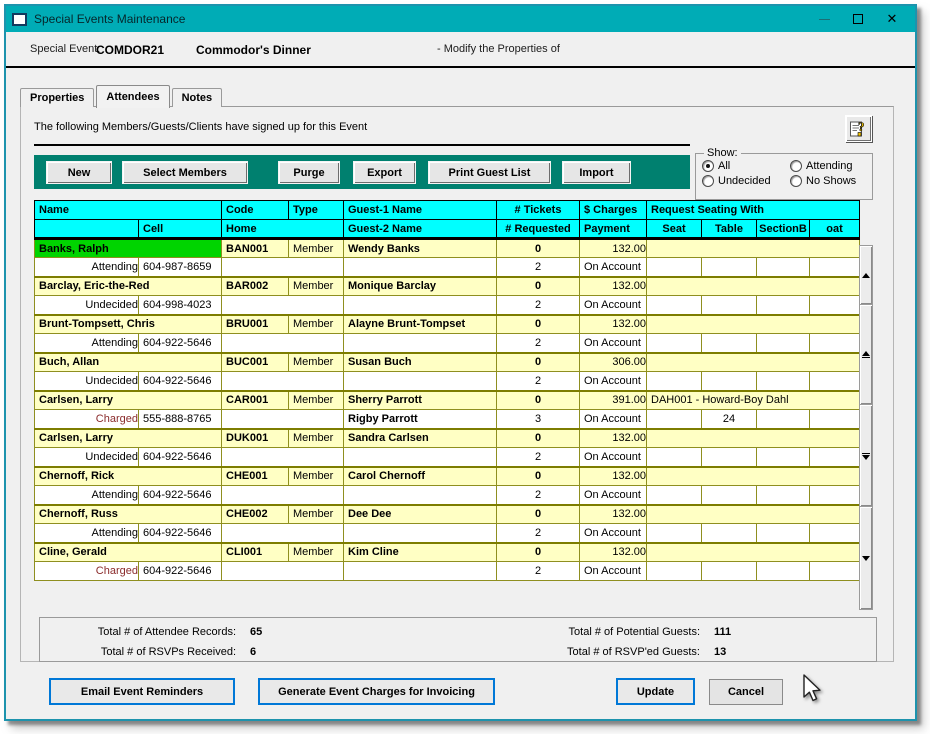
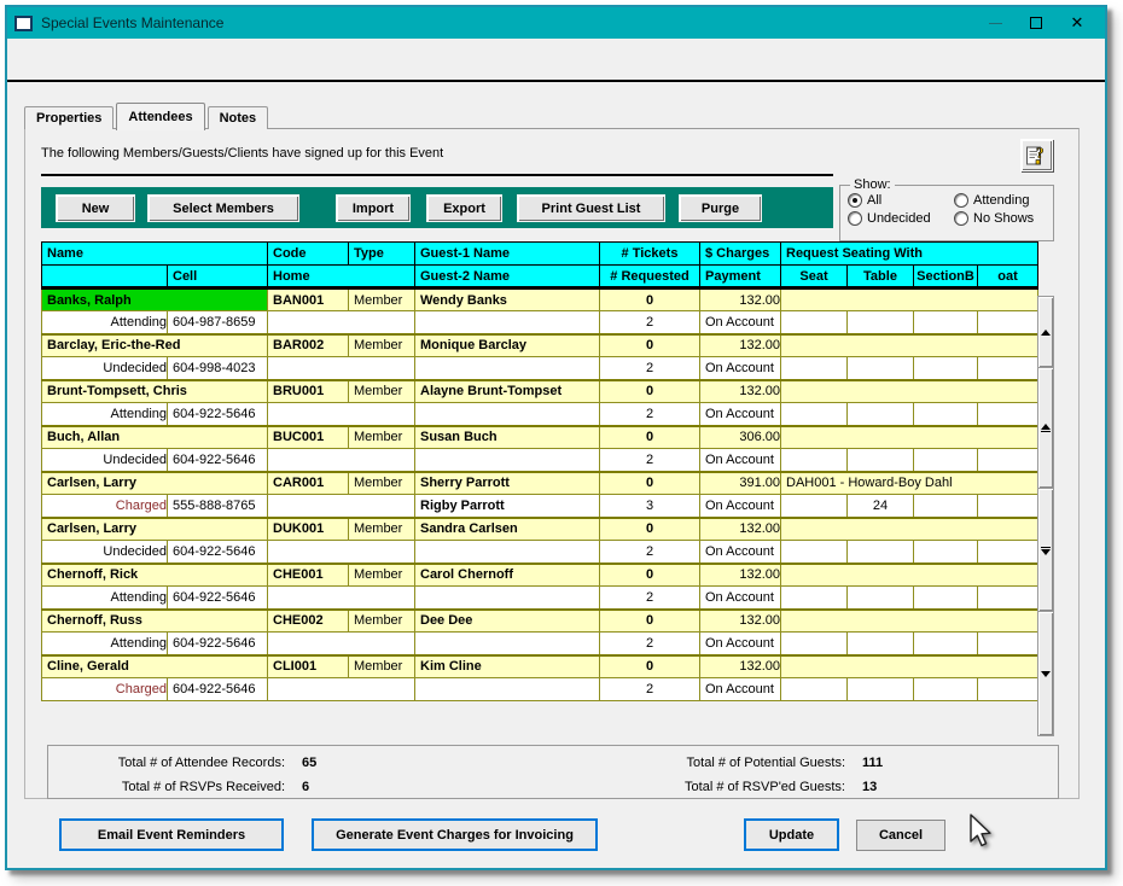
  Special Events Maintenance
  ✕
- Special Event:
- COMDOR21
- Commodor's Dinner
- - Modify the Properties of
  Properties
  Attendees
  Notes
  The following Members/Guests/Clients have signed up for this Event
  ?
  New
  Select Members
- Purge
+ Import
  Export
  Print Guest List
- Import
+ Purge
  Show:
  All
  Attending
  Undecided
  No Shows
  Name	Code	Type	Guest-1 Name	# Tickets	$ Charges	Request Seating With
  	Cell	Home	Guest-2 Name	# Requested	Payment	Seat	Table	SectionB	oat
  Banks, Ralph	BAN001	Member	Wendy Banks	0	132.00
  Attending	604-987-8659			2	On Account
  Barclay, Eric-the-Red	BAR002	Member	Monique Barclay	0	132.00
  Undecided	604-998-4023			2	On Account
  Brunt-Tompsett, Chris	BRU001	Member	Alayne Brunt-Tompset	0	132.00
  Attending	604-922-5646			2	On Account
  Buch, Allan	BUC001	Member	Susan Buch	0	306.00
  Undecided	604-922-5646			2	On Account
  Carlsen, Larry	CAR001	Member	Sherry Parrott	0	391.00	DAH001 - Howard-Boy Dahl
  Charged	555-888-8765		Rigby Parrott	3	On Account		24
  Carlsen, Larry	DUK001	Member	Sandra Carlsen	0	132.00
  Undecided	604-922-5646			2	On Account
  Chernoff, Rick	CHE001	Member	Carol Chernoff	0	132.00
  Attending	604-922-5646			2	On Account
  Chernoff, Russ	CHE002	Member	Dee Dee	0	132.00
  Attending	604-922-5646			2	On Account
  Cline, Gerald	CLI001	Member	Kim Cline	0	132.00
  Charged	604-922-5646			2	On Account
  Total # of Attendee Records:
  65
  Total # of Potential Guests:
  111
  Total # of RSVPs Received:
  6
  Total # of RSVP'ed Guests:
  13
  Email Event Reminders
  Generate Event Charges for Invoicing
  Update
  Cancel
